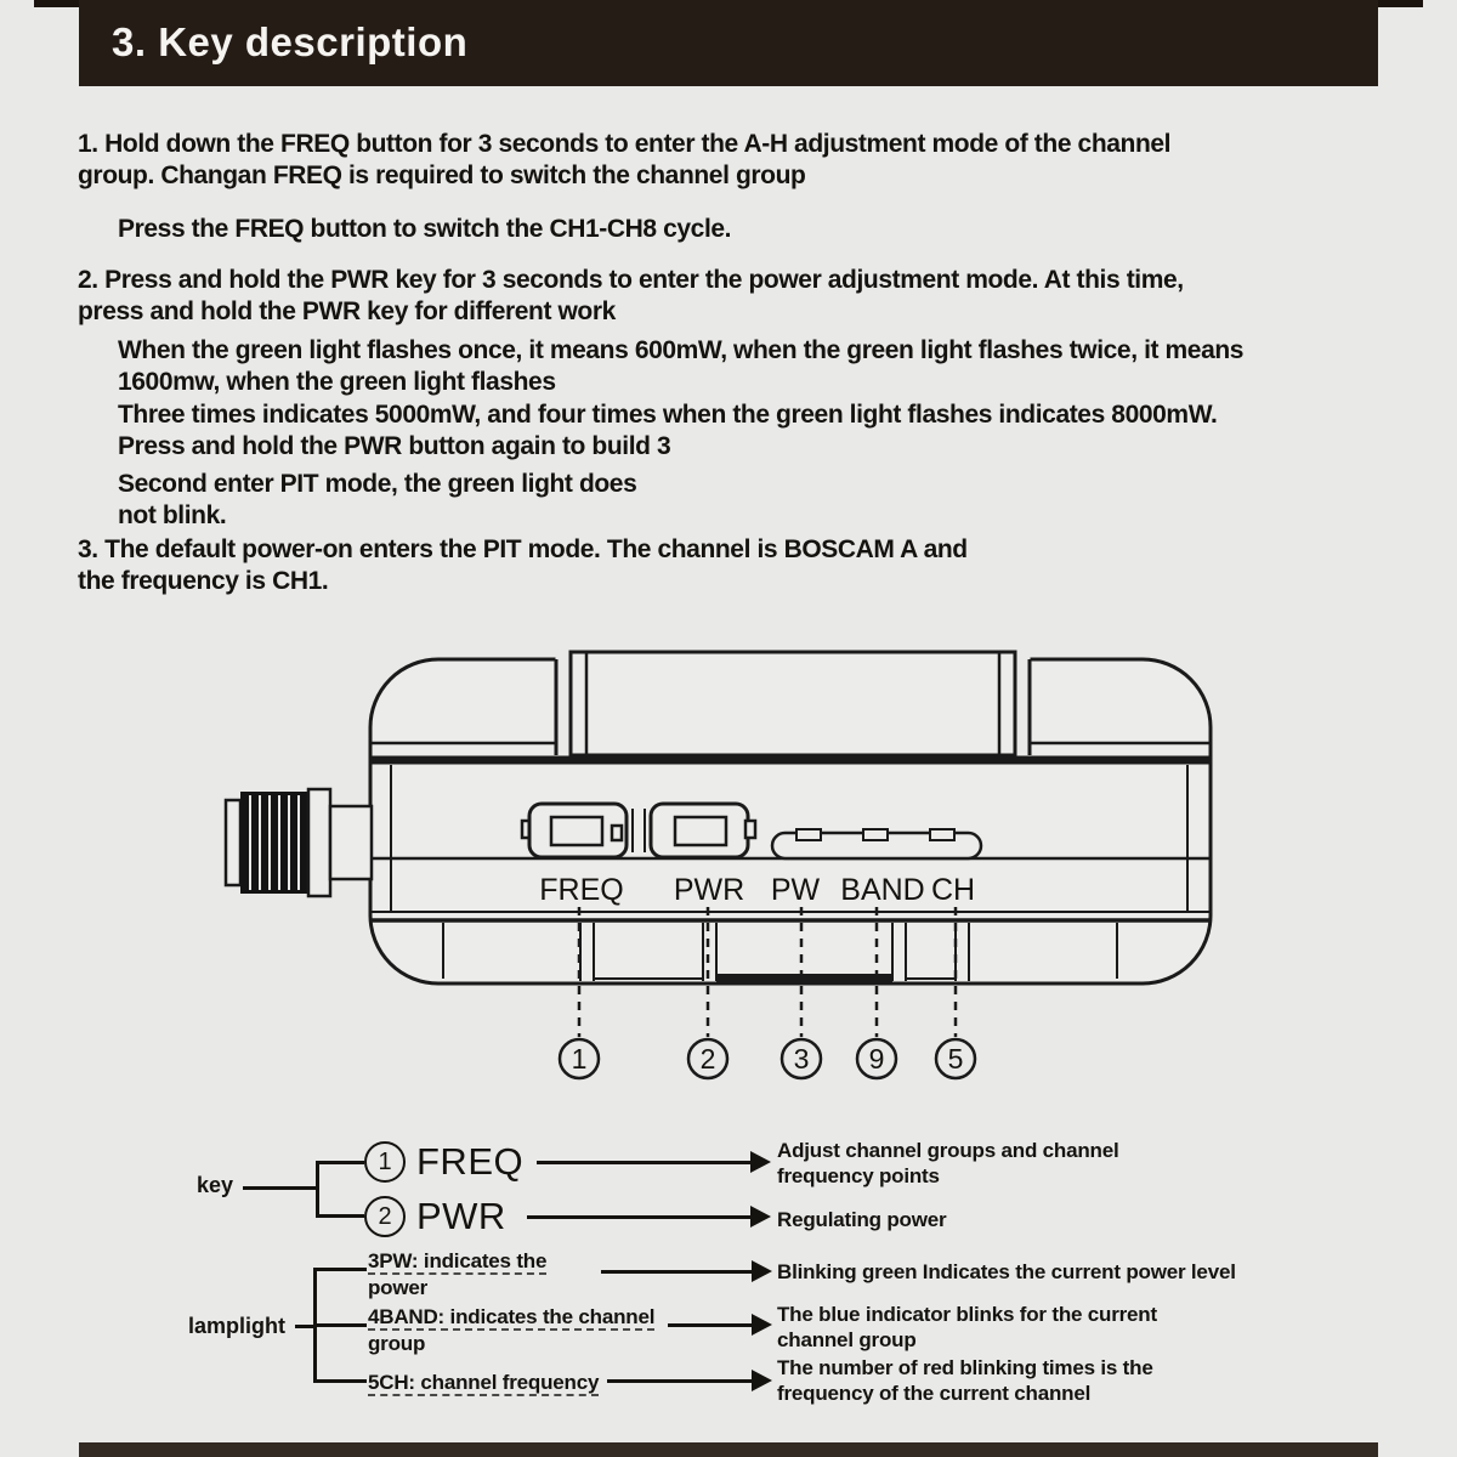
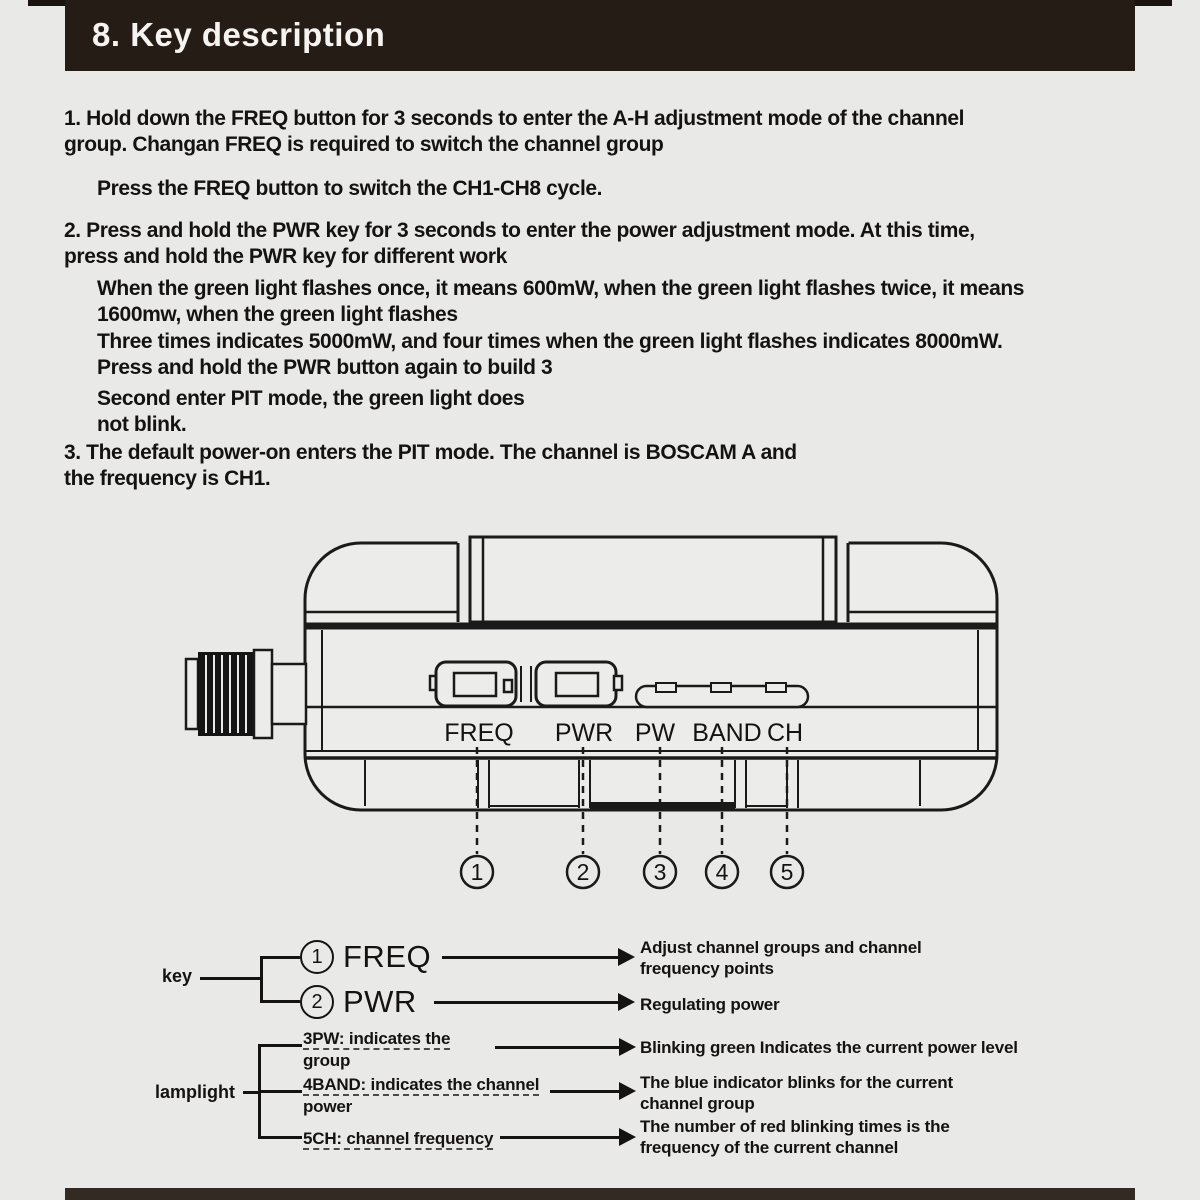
- 3. Key description
+ 8. Key description
  1. Hold down the FREQ button for 3 seconds to enter the A-H adjustment mode of the channel
  group. Changan FREQ is required to switch the channel group
  Press the FREQ button to switch the CH1-CH8 cycle.
  2. Press and hold the PWR key for 3 seconds to enter the power adjustment mode. At this time,
  press and hold the PWR key for different work
  When the green light flashes once, it means 600mW, when the green light flashes twice, it means
  1600mw, when the green light flashes
  Three times indicates 5000mW, and four times when the green light flashes indicates 8000mW.
  Press and hold the PWR button again to build 3
  Second enter PIT mode, the green light does
  not blink.
  3. The default power-on enters the PIT mode. The channel is BOSCAM A and
  the frequency is CH1.
  FREQ
  PWR
  PW
  BAND
  CH
  1
  2
  3
- 9
+ 4
  5
  key
  1
  FREQ
  Adjust channel groups and channel
  frequency points
  2
  PWR
  Regulating power
  lamplight
  3PW: indicates the
- power
+ group
  Blinking green Indicates the current power level
  4BAND: indicates the channel
- group
+ power
  The blue indicator blinks for the current
  channel group
  5CH: channel frequency
  The number of red blinking times is the
  frequency of the current channel
